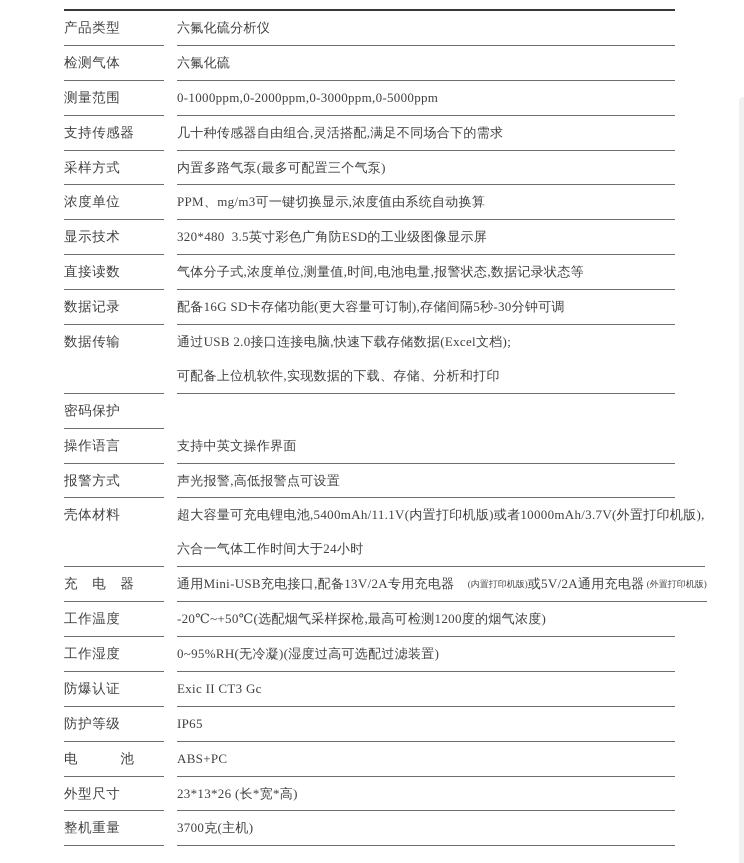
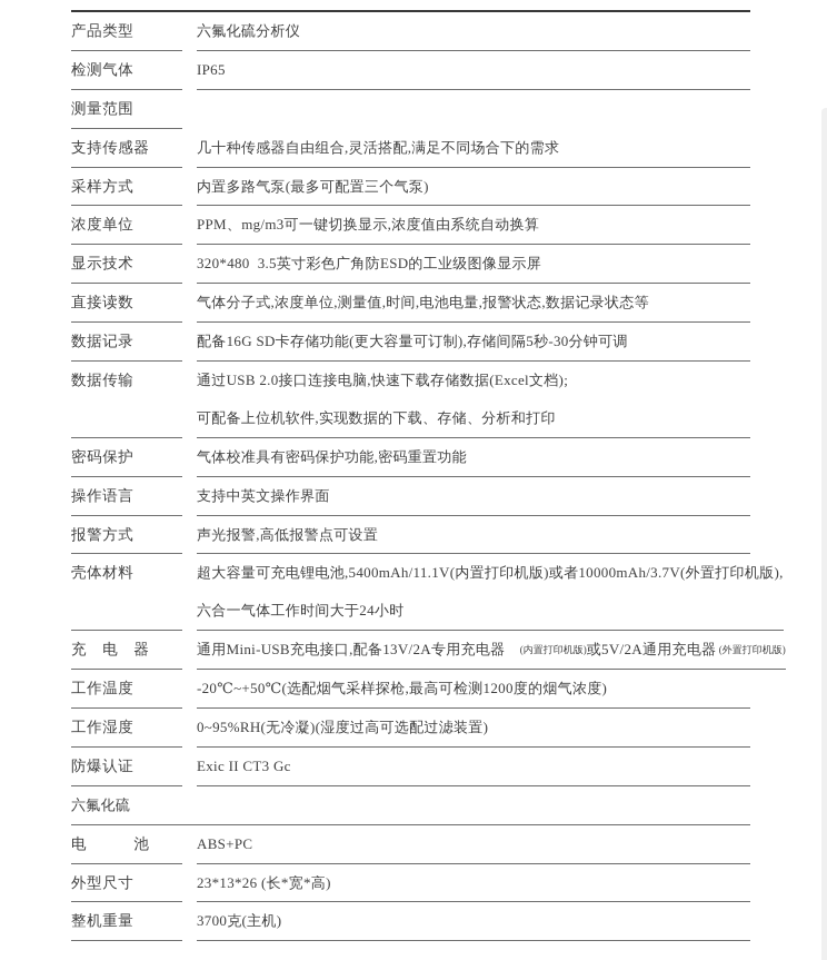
  产品类型
  六氟化硫分析仪
  检测气体
- 六氟化硫
+ IP65
  测量范围
- 0-1000ppm,0-2000ppm,0-3000ppm,0-5000ppm
  支持传感器
  几十种传感器自由组合,灵活搭配,满足不同场合下的需求
  采样方式
  内置多路气泵(最多可配置三个气泵)
  浓度单位
  PPM、mg/m3可一键切换显示,浓度值由系统自动换算
  显示技术
  320*480 3.5英寸彩色广角防ESD的工业级图像显示屏
  直接读数
  气体分子式,浓度单位,测量值,时间,电池电量,报警状态,数据记录状态等
  数据记录
  配备16G SD卡存储功能(更大容量可订制),存储间隔5秒-30分钟可调
  数据传输
  通过USB 2.0接口连接电脑,快速下载存储数据(Excel文档);
  可配备上位机软件,实现数据的下载、存储、分析和打印
  密码保护
+ 气体校准具有密码保护功能,密码重置功能
  操作语言
  支持中英文操作界面
  报警方式
  声光报警,高低报警点可设置
  壳体材料
  超大容量可充电锂电池,5400mAh/11.1V(内置打印机版)或者10000mAh/3.7V(外置打印机版),
  六合一气体工作时间大于24小时
  充 电 器
  通用Mini-USB充电接口,配备13V/2A专用充电器
  (内置打印机版)
  或5V/2A通用充电器
  (外置打印机版)
  工作温度
  -20℃~+50℃(选配烟气采样探枪,最高可检测1200度的烟气浓度)
  工作湿度
  0~95%RH(无冷凝)(湿度过高可选配过滤装置)
  防爆认证
  Exic II CT3 Gc
- 防护等级
- IP65
+ 六氟化硫
  电 池
  ABS+PC
  外型尺寸
  23*13*26 (长*宽*高)
  整机重量
  3700克(主机)
